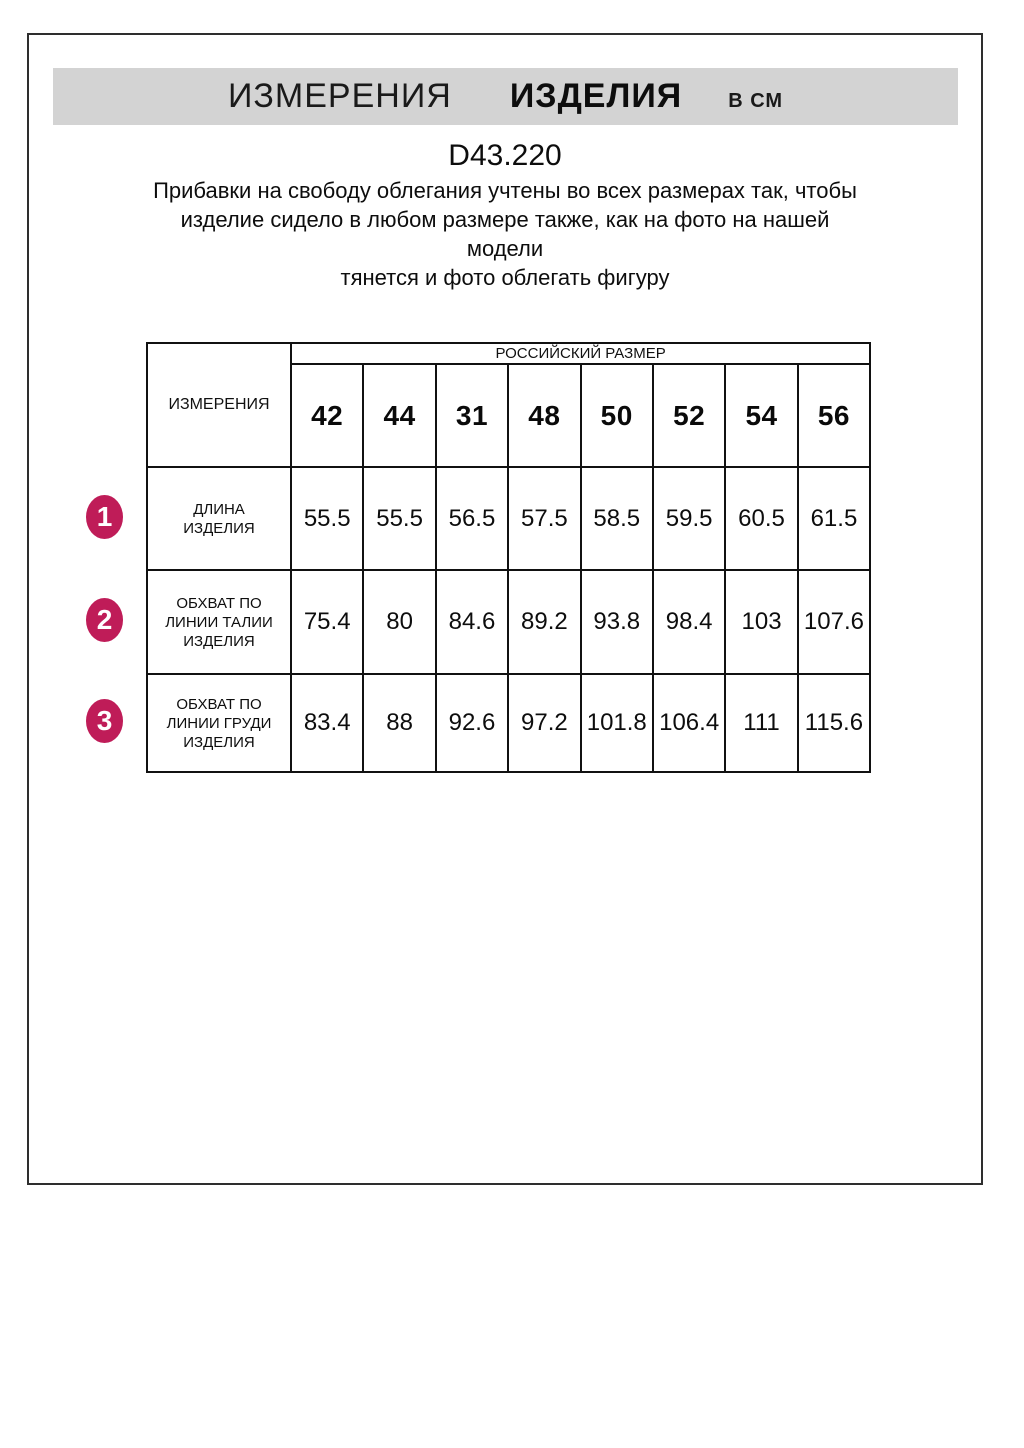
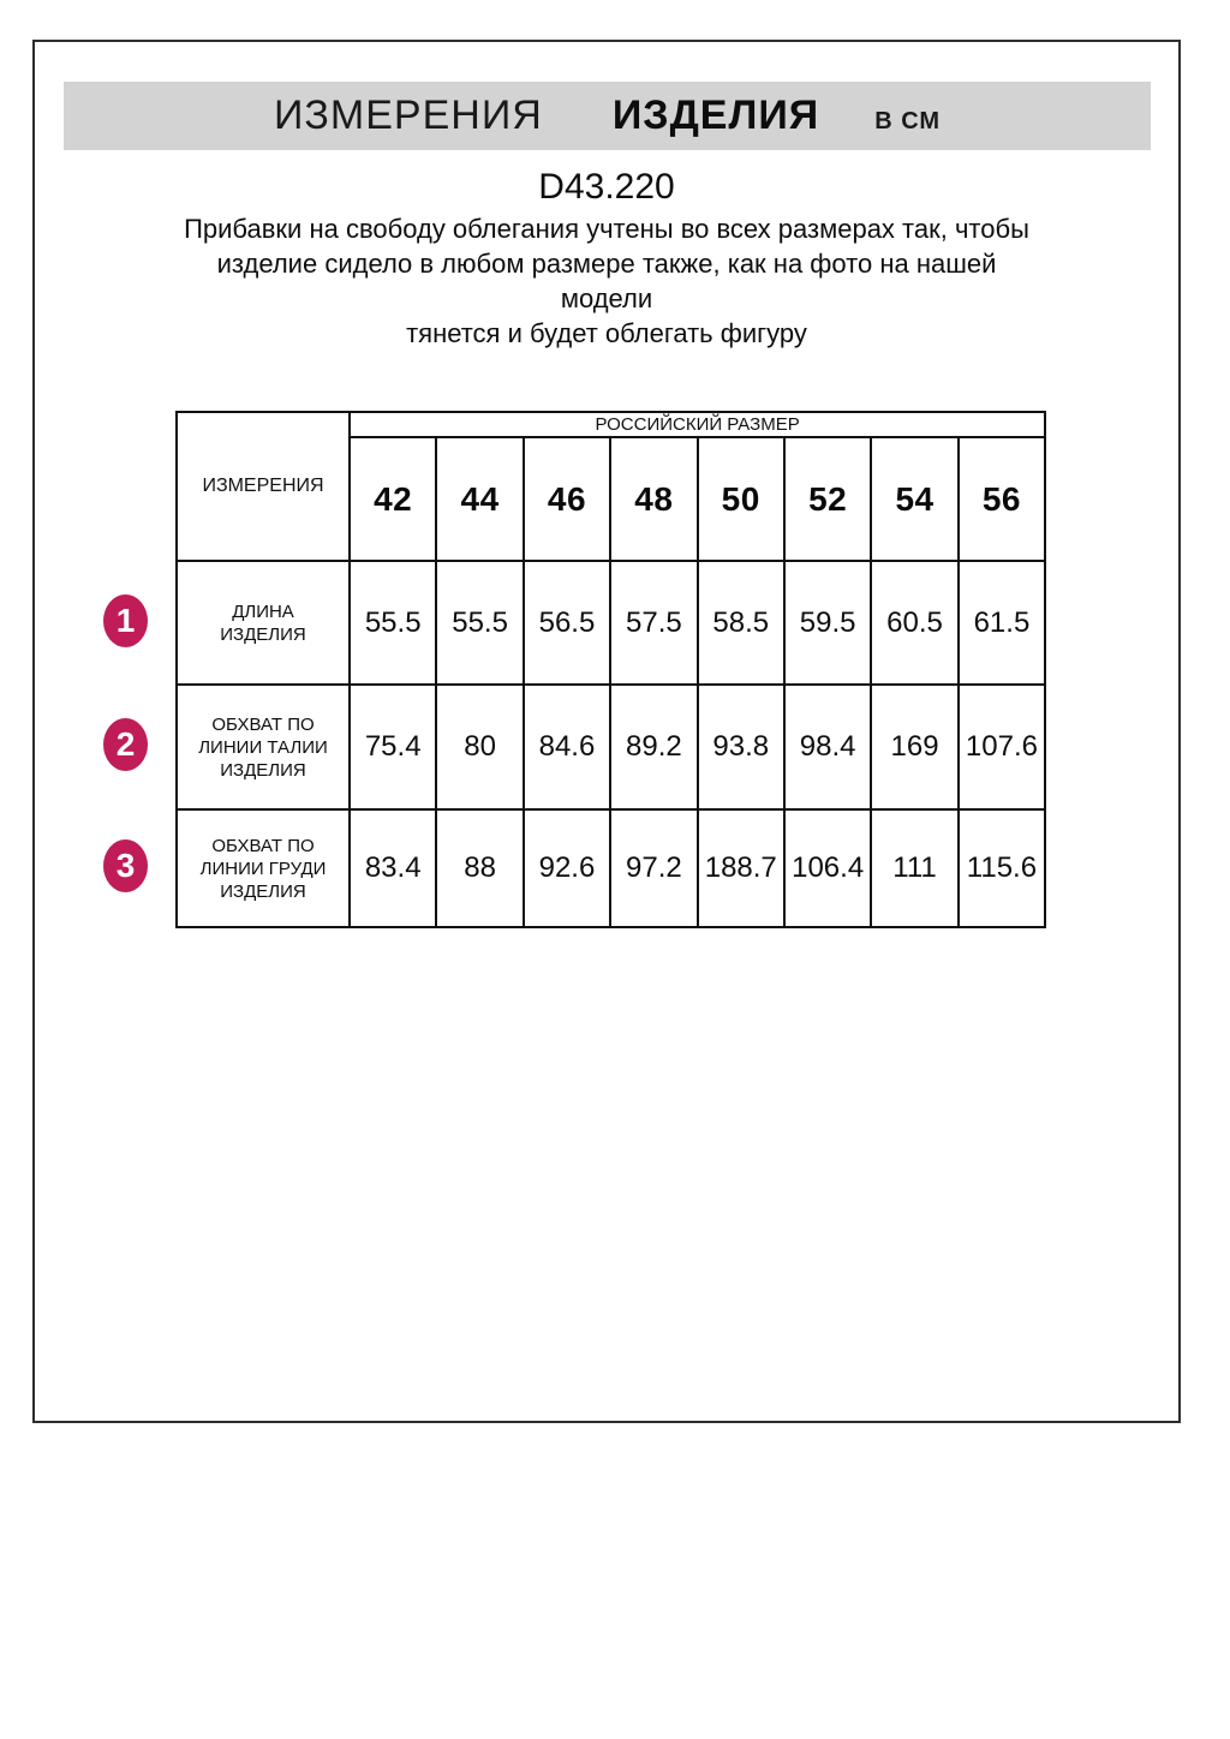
  ИЗМЕРЕНИЯ
  ИЗДЕЛИЯ
  В СМ
  D43.220
  Прибавки на свободу облегания учтены во всех размерах так, чтобы
  изделие сидело в любом размере также, как на фото на нашей
  модели
- тянется и фото облегать фигуру
+ тянется и будет облегать фигуру
  ИЗМЕРЕНИЯ	РОССИЙСКИЙ РАЗМЕР
- 42	44	31	48	50	52	54	56
+ 42	44	46	48	50	52	54	56
  ДЛИНА ИЗДЕЛИЯ	55.5	55.5	56.5	57.5	58.5	59.5	60.5	61.5
- ОБХВАТ ПО ЛИНИИ ТАЛИИ ИЗДЕЛИЯ	75.4	80	84.6	89.2	93.8	98.4	103	107.6
+ ОБХВАТ ПО ЛИНИИ ТАЛИИ ИЗДЕЛИЯ	75.4	80	84.6	89.2	93.8	98.4	169	107.6
- ОБХВАТ ПО ЛИНИИ ГРУДИ ИЗДЕЛИЯ	83.4	88	92.6	97.2	101.8	106.4	111	115.6
+ ОБХВАТ ПО ЛИНИИ ГРУДИ ИЗДЕЛИЯ	83.4	88	92.6	97.2	188.7	106.4	111	115.6
  1
  2
  3
